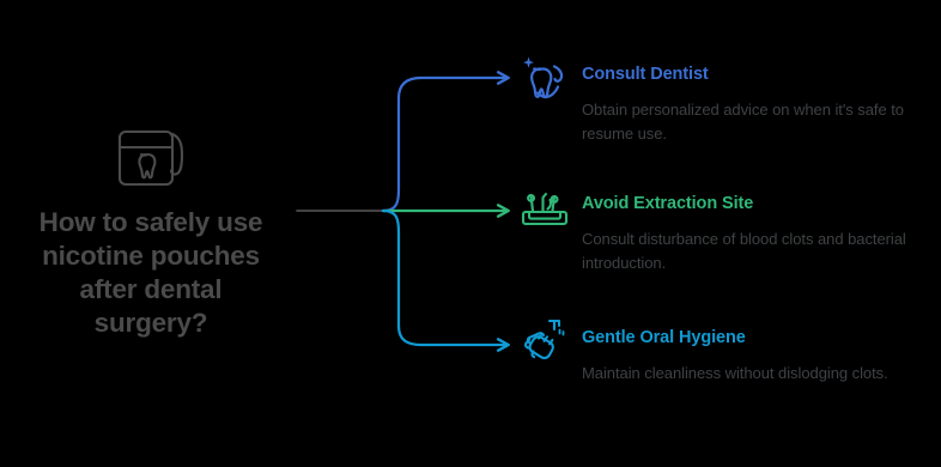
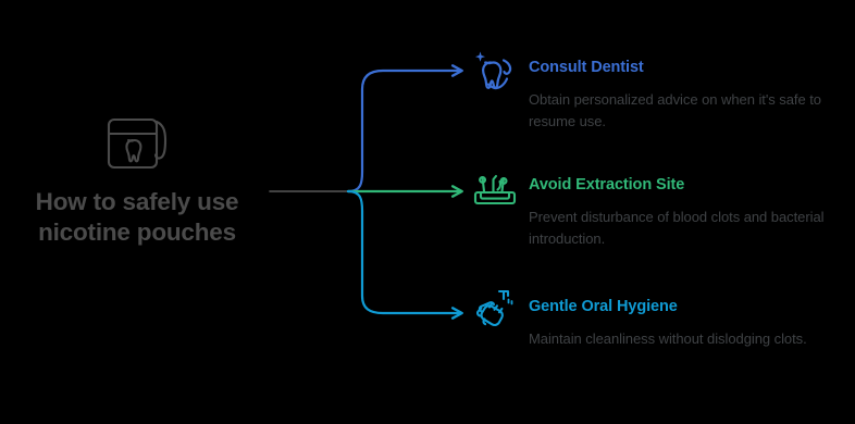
  How to safely use
  nicotine pouches
- after dental
- surgery?
  Consult Dentist
  Obtain personalized advice on when it's safe to resume use.
  Avoid Extraction Site
- Consult disturbance of blood clots and bacterial introduction.
+ Prevent disturbance of blood clots and bacterial introduction.
  Gentle Oral Hygiene
  Maintain cleanliness without dislodging clots.
